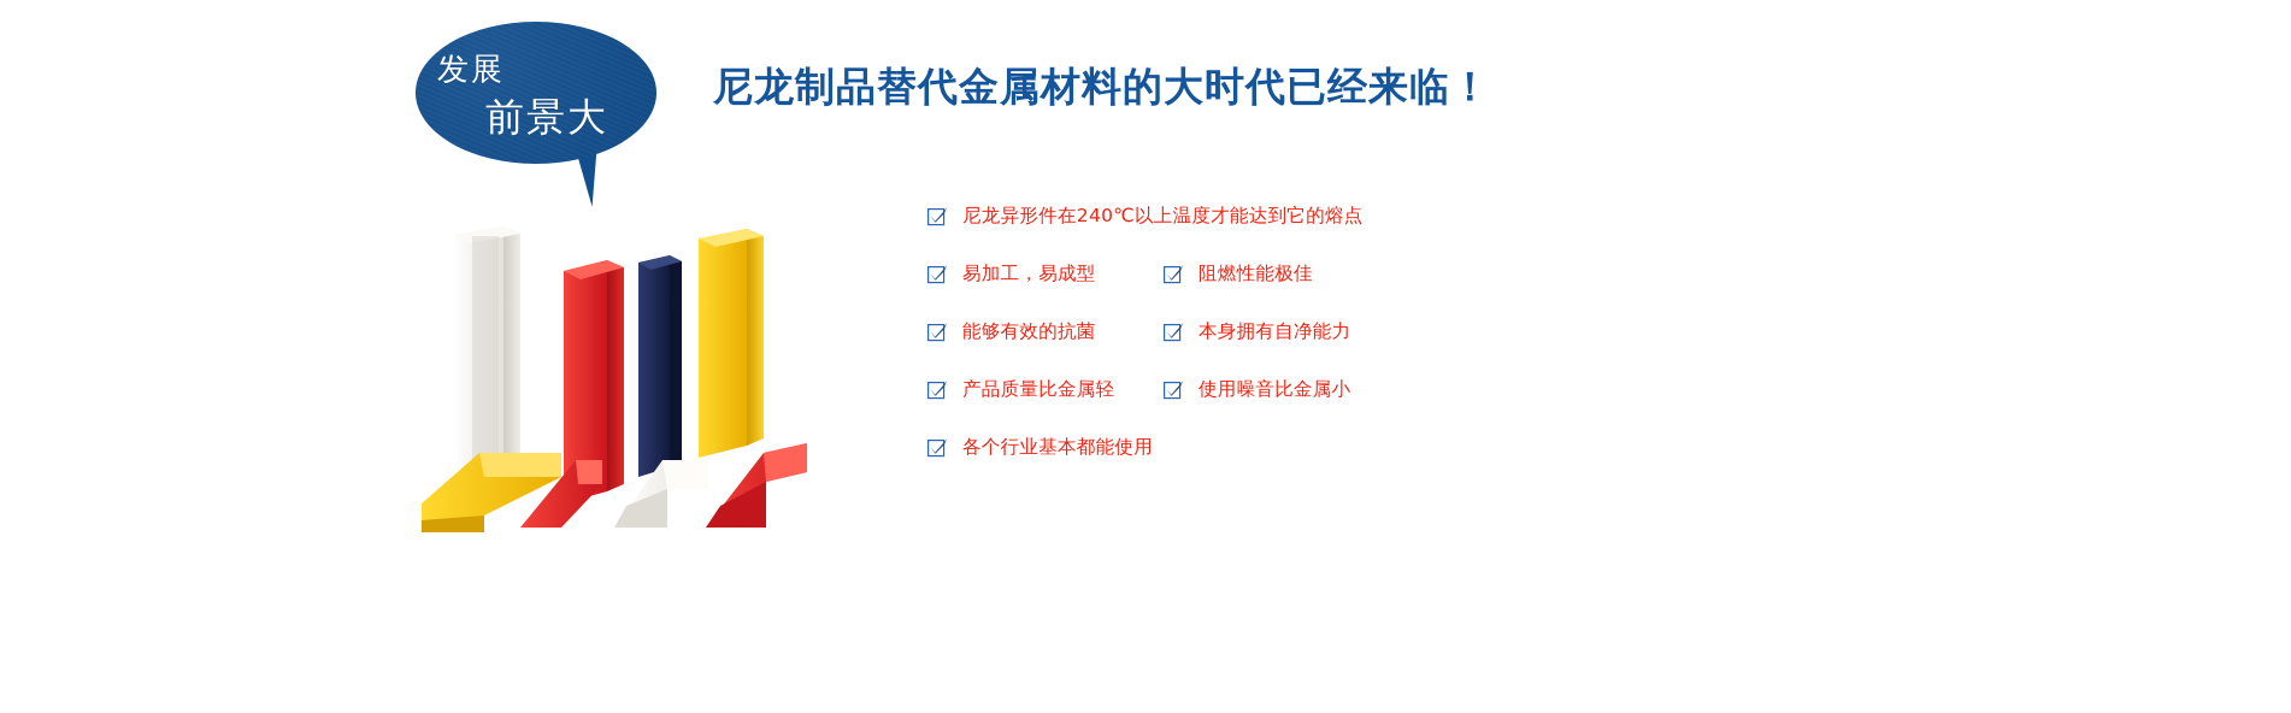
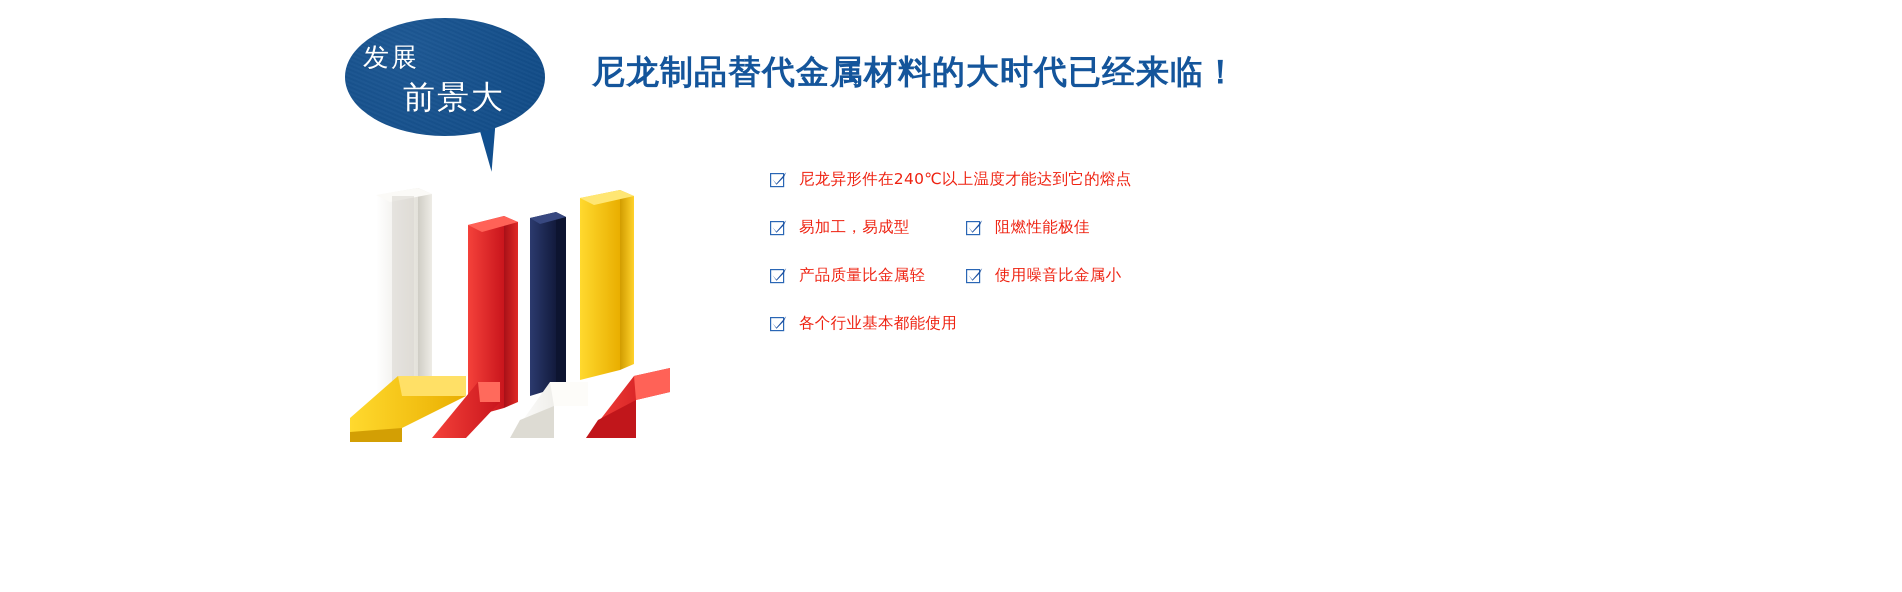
  发展
  前景大
  尼龙制品替代金属材料的大时代已经来临！
  尼龙异形件在240℃以上温度才能达到它的熔点
  易加工，易成型
  阻燃性能极佳
- 能够有效的抗菌
- 本身拥有自净能力
  产品质量比金属轻
  使用噪音比金属小
  各个行业基本都能使用
